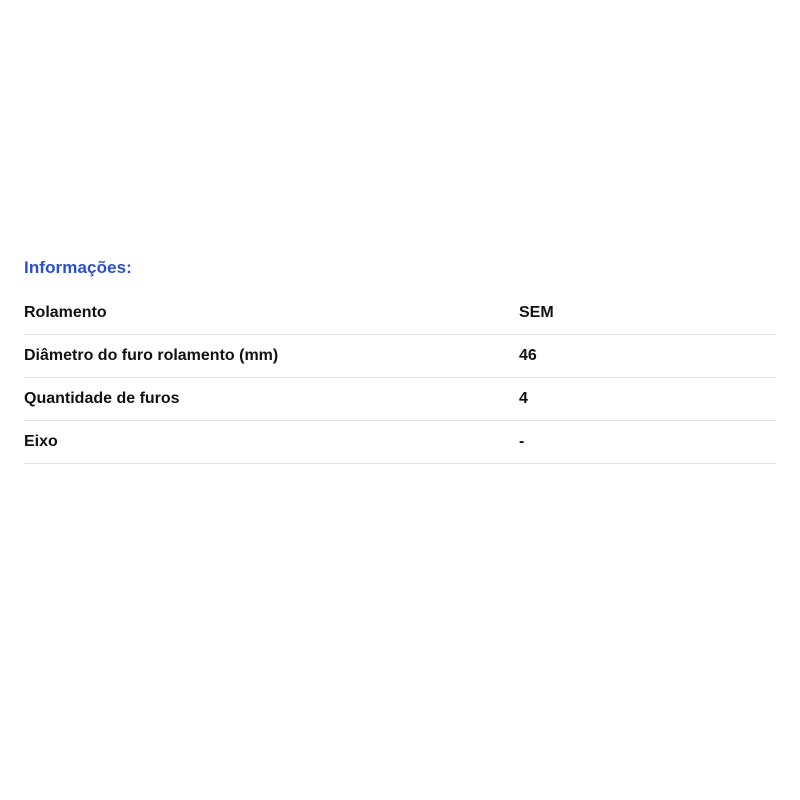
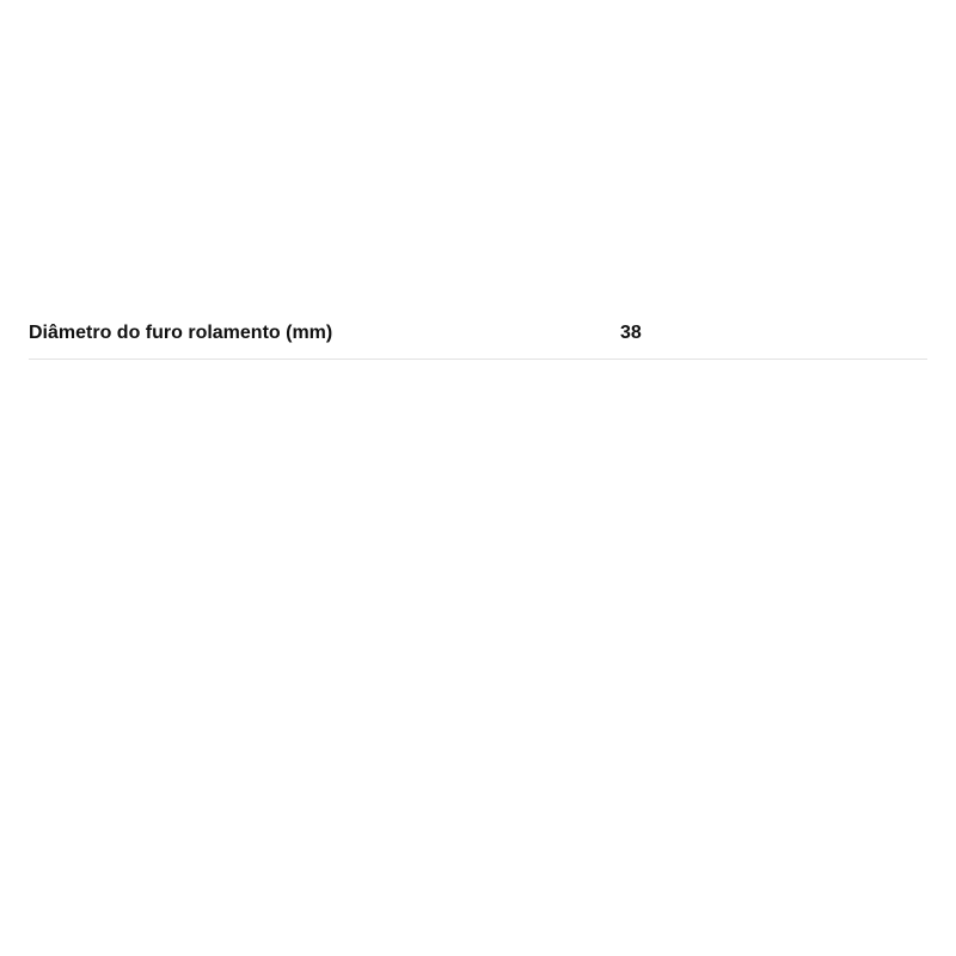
- Informações:
- Rolamento	SEM
- Diâmetro do furo rolamento (mm)	46
+ Diâmetro do furo rolamento (mm)	38
- Quantidade de furos	4
- Eixo	-
